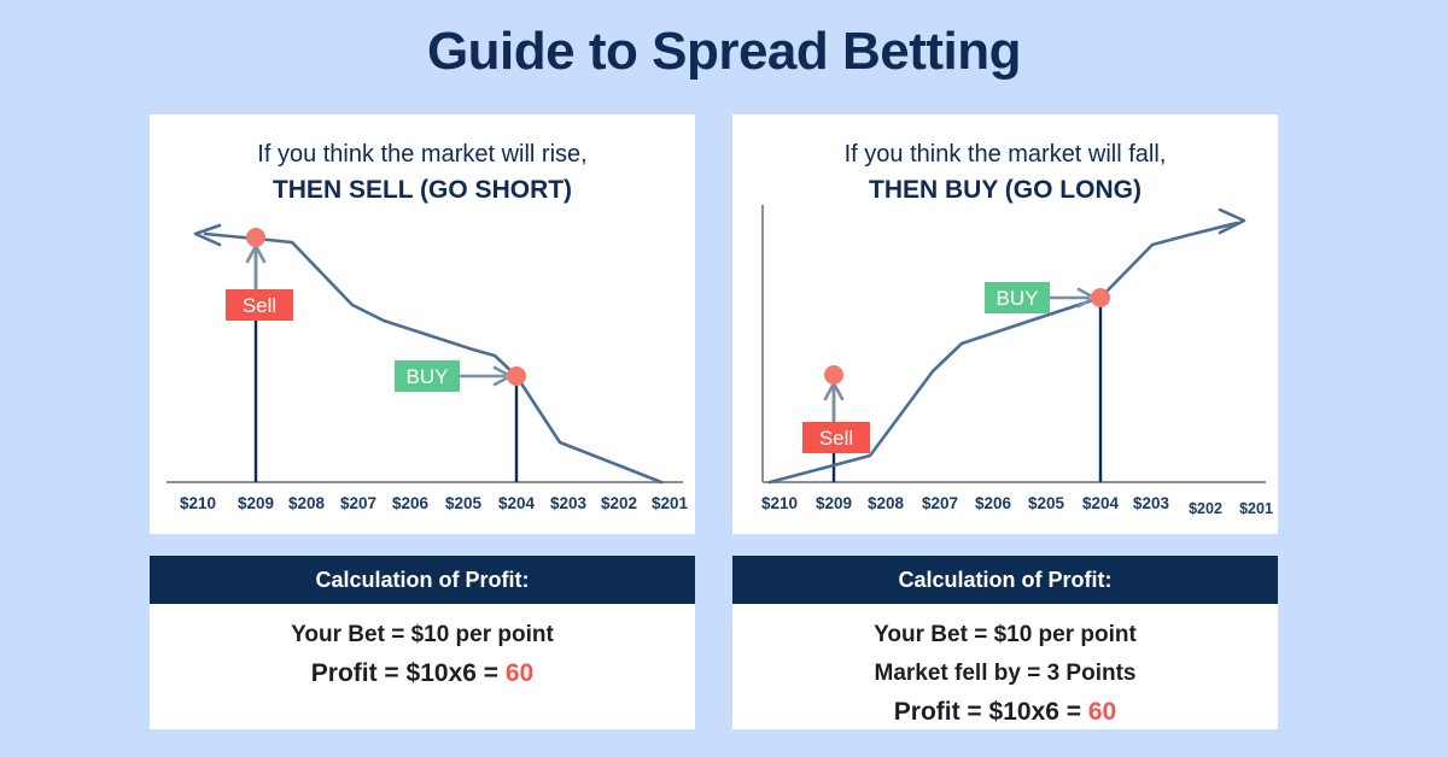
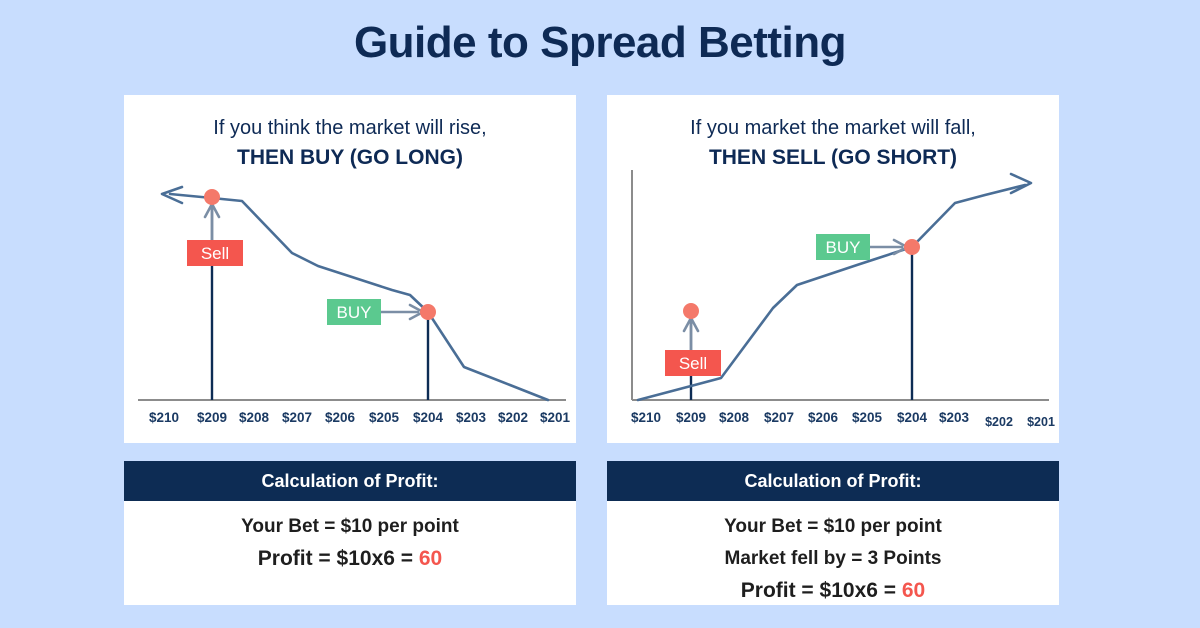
  Guide to Spread Betting
  If you think the market will rise,
- THEN SELL (GO SHORT)
+ THEN BUY (GO LONG)
  Sell
  BUY
  $210
  $209
  $208
  $207
  $206
  $205
  $204
  $203
  $202
  $201
- If you think the market will fall,
+ If you market the market will fall,
- THEN BUY (GO LONG)
+ THEN SELL (GO SHORT)
  Sell
  BUY
  $210
  $209
  $208
  $207
  $206
  $205
  $204
  $203
  $202
  $201
  Calculation of Profit:
  Your Bet = $10 per point
  Profit = $10x6 = 60
  Calculation of Profit:
  Your Bet = $10 per point
  Market fell by = 3 Points
  Profit = $10x6 = 60
